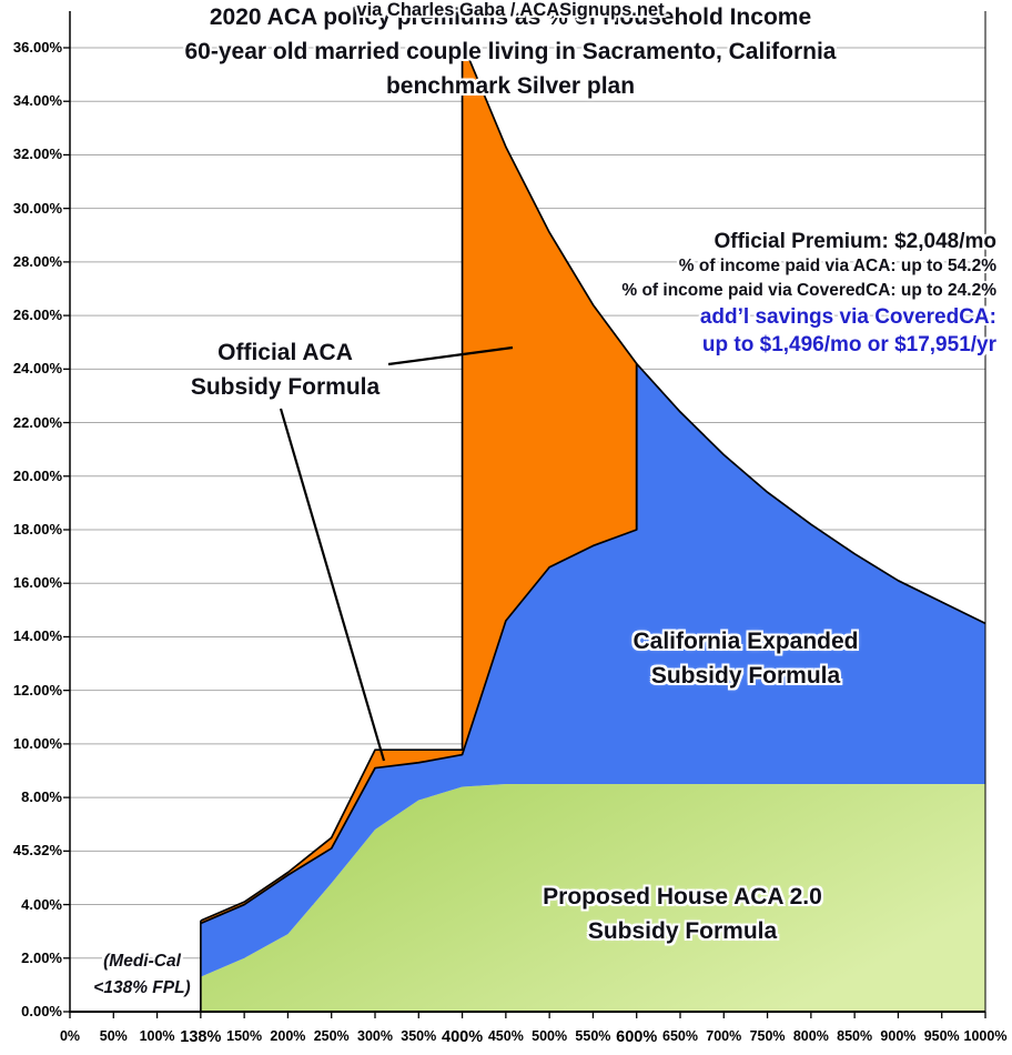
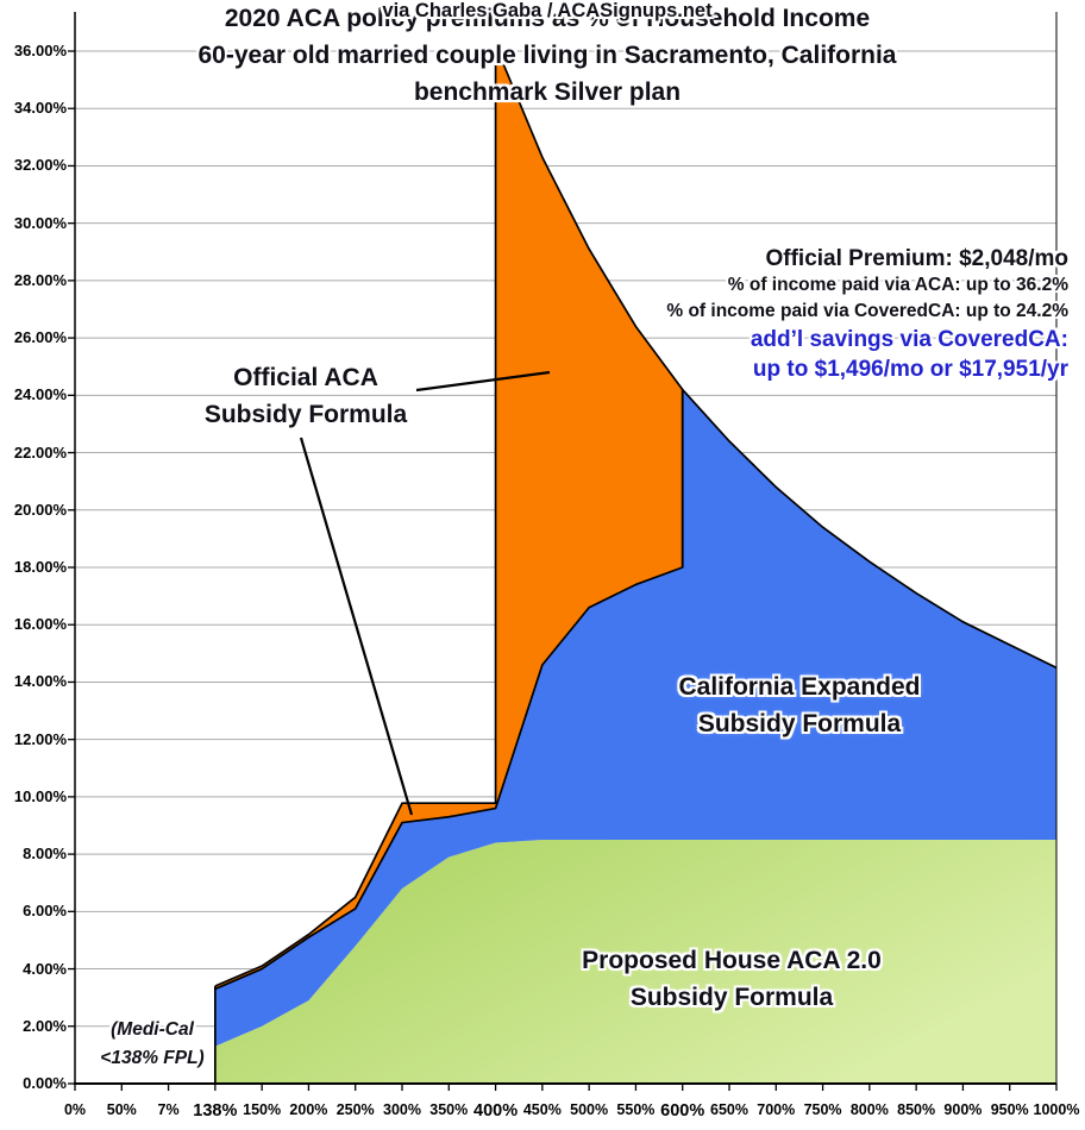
  2020 ACA policy premiums as % of Household Income
  60-year old married couple living in Sacramento, California
  benchmark Silver plan
  via Charles Gaba / ACASignups.net
  Official Premium: $2,048/mo
- % of income paid via ACA: up to 54.2%
+ % of income paid via ACA: up to 36.2%
  % of income paid via CoveredCA: up to 24.2%
  add’l savings via CoveredCA:
  up to $1,496/mo or $17,951/yr
  Official ACA
  Subsidy Formula
  California Expanded
  Subsidy Formula
  Proposed House ACA 2.0
  Subsidy Formula
  (Medi-Cal
  <138% FPL)
  0%
  50%
- 100%
+ 7%
  138%
  150%
  200%
  250%
  300%
  350%
  400%
  450%
  500%
  550%
  600%
  650%
  700%
  750%
  800%
  850%
  900%
  950%
  1000%
  0.00%
  2.00%
  4.00%
- 45.32%
+ 6.00%
  8.00%
  10.00%
  12.00%
  14.00%
  16.00%
  18.00%
  20.00%
  22.00%
  24.00%
  26.00%
  28.00%
  30.00%
  32.00%
  34.00%
  36.00%
